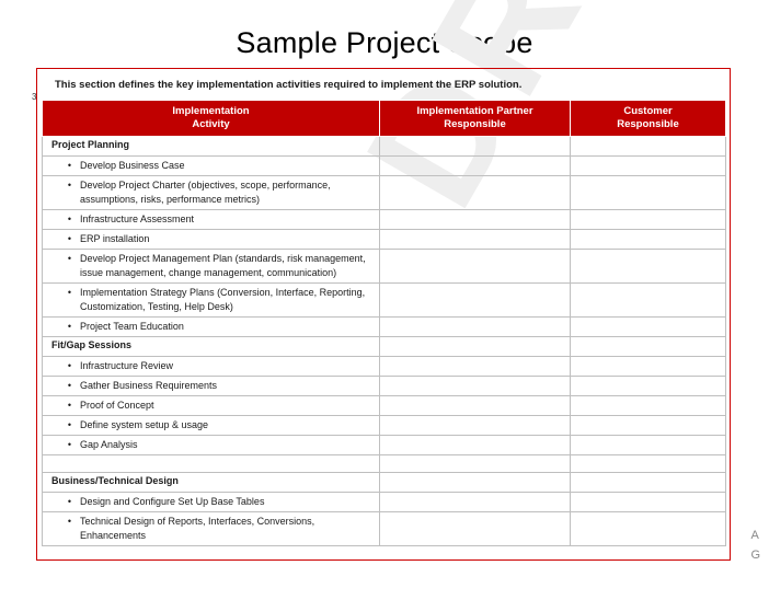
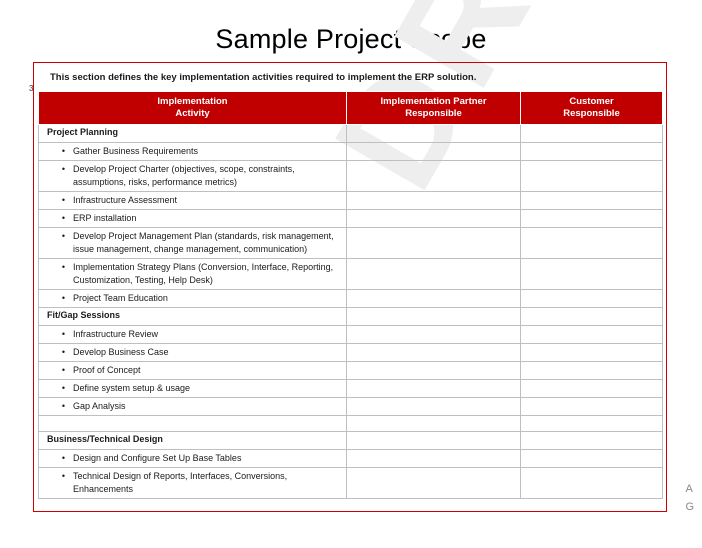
  Sample Project Scope
  3
  This section defines the key implementation activities required to implement the ERP solution.
  Implementation Activity	Implementation Partner Responsible	Customer Responsible
  Project Planning
- • Develop Business Case
+ • Gather Business Requirements
- • Develop Project Charter (objectives, scope, performance, assumptions, risks, performance metrics)
+ • Develop Project Charter (objectives, scope, constraints, assumptions, risks, performance metrics)
  • Infrastructure Assessment
  • ERP installation
  • Develop Project Management Plan (standards, risk management, issue management, change management, communication)
  • Implementation Strategy Plans (Conversion, Interface, Reporting, Customization, Testing, Help Desk)
  • Project Team Education
  Fit/Gap Sessions
  • Infrastructure Review
- • Gather Business Requirements
+ • Develop Business Case
  • Proof of Concept
  • Define system setup & usage
  • Gap Analysis
  Business/Technical Design
  • Design and Configure Set Up Base Tables
  • Technical Design of Reports, Interfaces, Conversions, Enhancements
  A
  G
